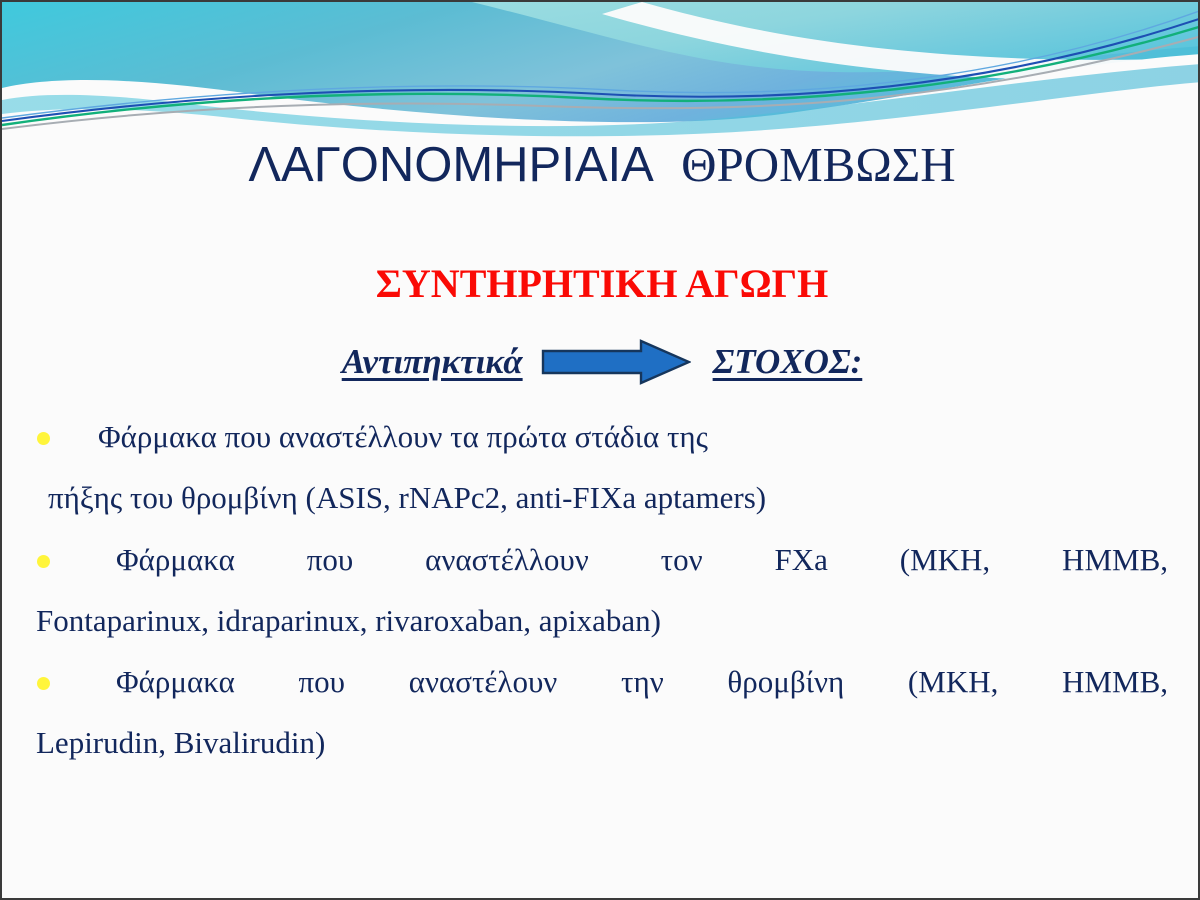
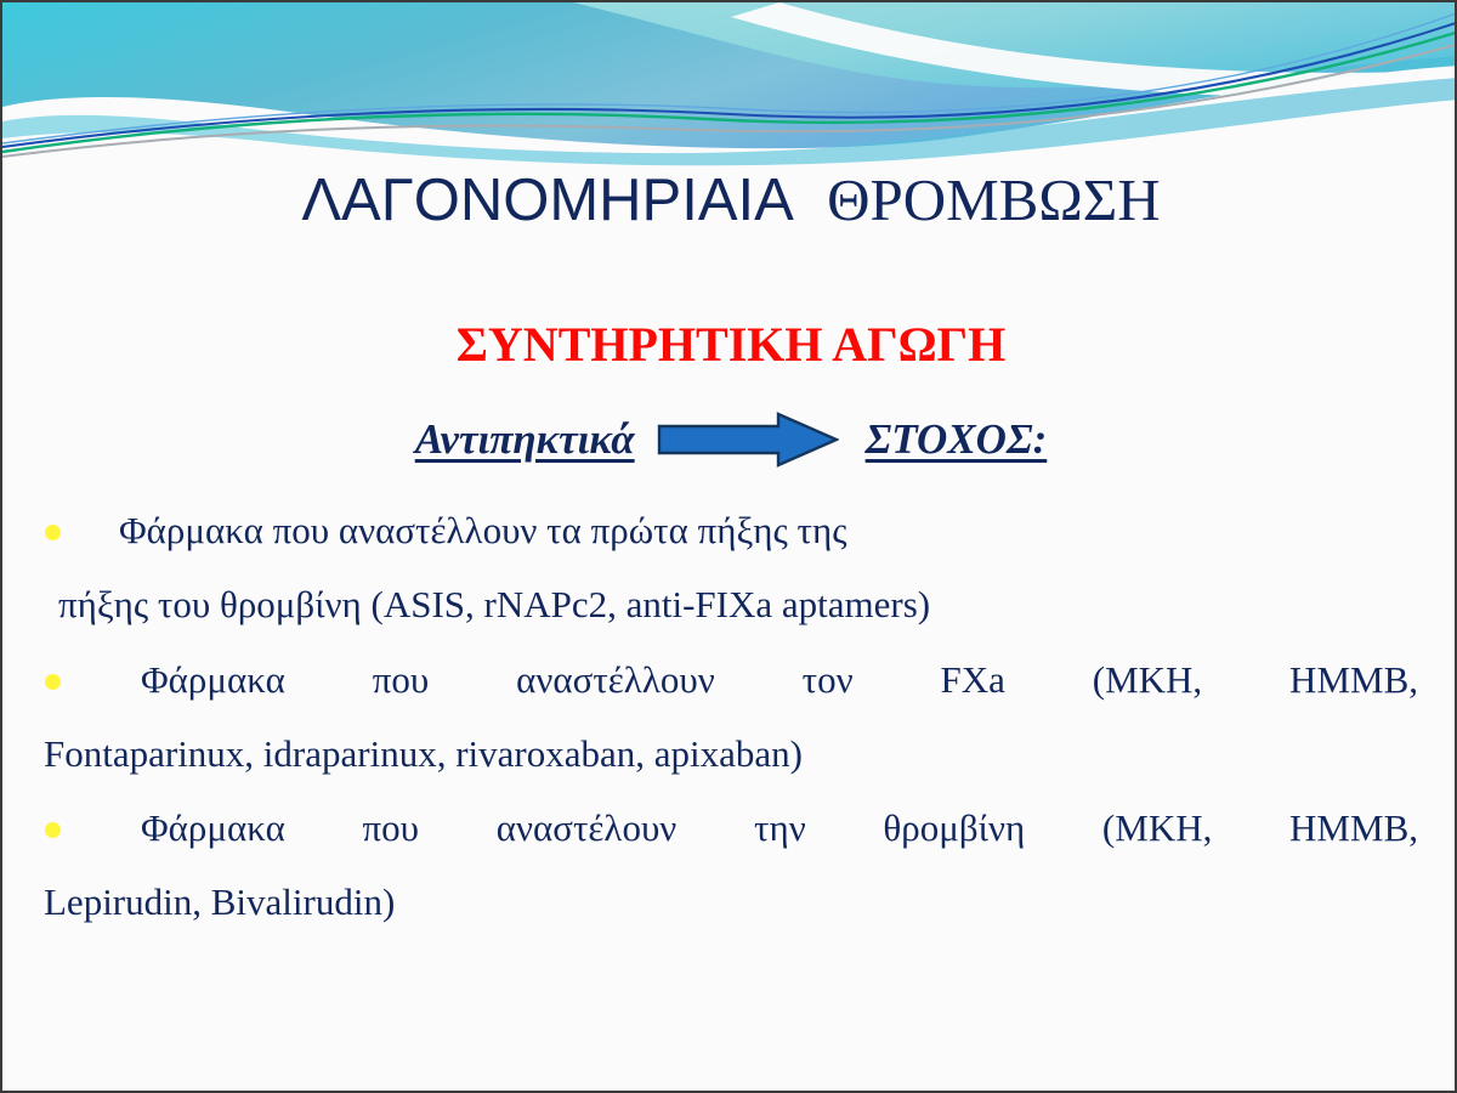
  ΛΑΓΟΝΟΜΗΡΙΑΙΑ ΘΡΟΜΒΩΣΗ
  ΣΥΝΤΗΡΗΤΙΚΗ ΑΓΩΓΗ
  Αντιπηκτικά
  ΣΤΟΧΟΣ:
- Φάρμακα που αναστέλλουν τα πρώτα στάδια της
+ Φάρμακα που αναστέλλουν τα πρώτα πήξης της
  πήξης του θρομβίνη (ASIS, rNAPc2, anti-FIXa aptamers)
  Φάρμακα που αναστέλλουν τον FXa (ΜΚΗ, ΗΜΜΒ,
  Fontaparinux, idraparinux, rivaroxaban, apixaban)
  Φάρμακα που αναστέλουν την θρομβίνη (ΜΚΗ, ΗΜΜΒ,
  Lepirudin, Bivalirudin)
